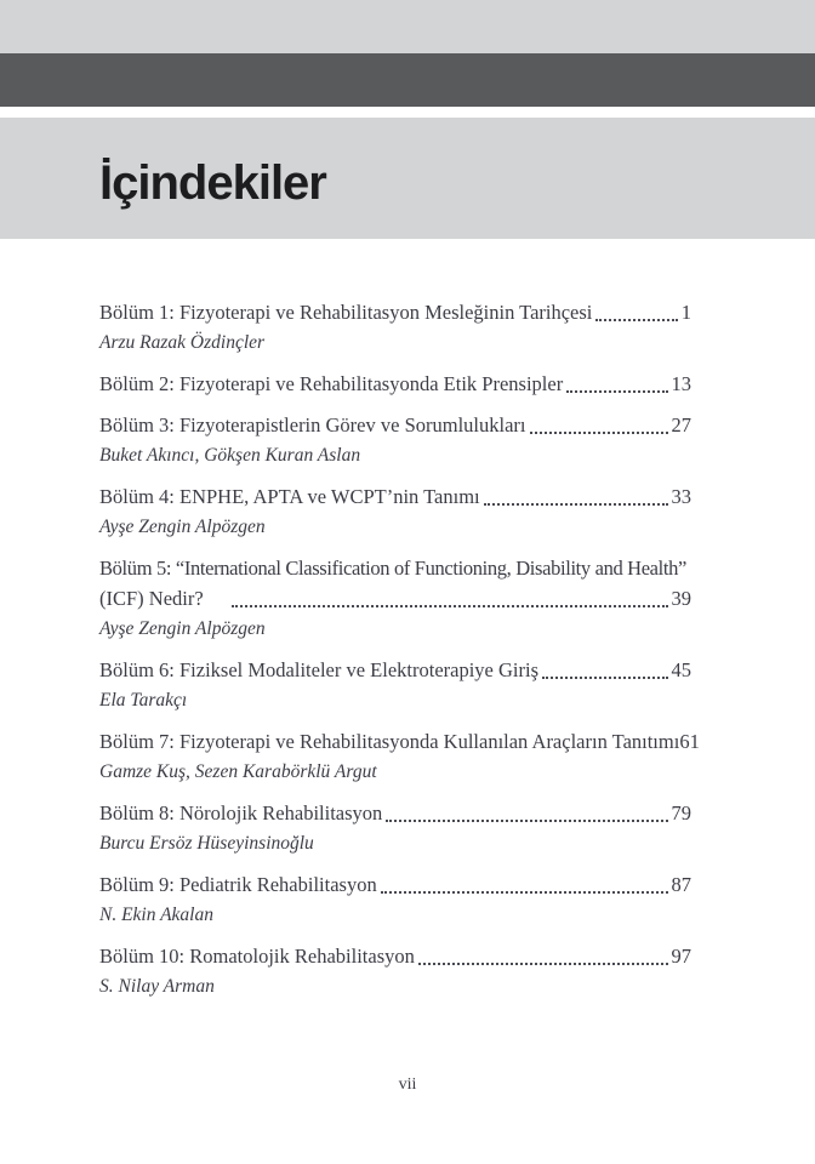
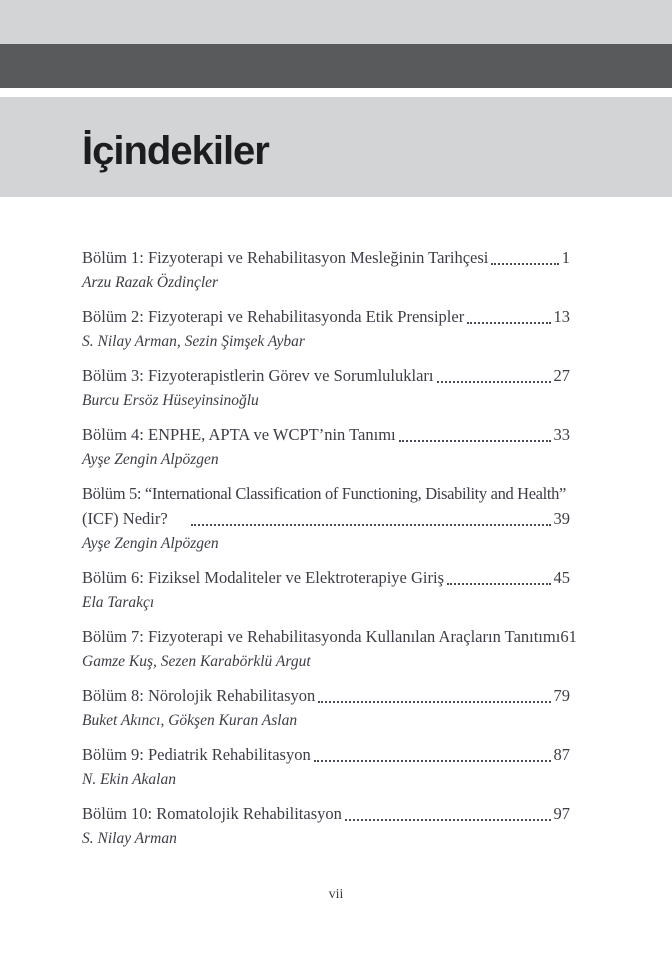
  İçindekiler
  Bölüm 1: Fizyoterapi ve Rehabilitasyon Mesleğinin Tarihçesi
  1
  Arzu Razak Özdinçler
  Bölüm 2: Fizyoterapi ve Rehabilitasyonda Etik Prensipler
  13
+ S. Nilay Arman, Sezin Şimşek Aybar
  Bölüm 3: Fizyoterapistlerin Görev ve Sorumlulukları
  27
- Buket Akıncı, Gökşen Kuran Aslan
+ Burcu Ersöz Hüseyinsinoğlu
  Bölüm 4: ENPHE, APTA ve WCPT’nin Tanımı
  33
  Ayşe Zengin Alpözgen
  Bölüm 5: “International Classification of Functioning, Disability and Health”
  (ICF) Nedir?
  39
  Ayşe Zengin Alpözgen
  Bölüm 6: Fiziksel Modaliteler ve Elektroterapiye Giriş
  45
  Ela Tarakçı
  Bölüm 7: Fizyoterapi ve Rehabilitasyonda Kullanılan Araçların Tanıtımı
  61
  Gamze Kuş, Sezen Karabörklü Argut
  Bölüm 8: Nörolojik Rehabilitasyon
  79
- Burcu Ersöz Hüseyinsinoğlu
+ Buket Akıncı, Gökşen Kuran Aslan
  Bölüm 9: Pediatrik Rehabilitasyon
  87
  N. Ekin Akalan
  Bölüm 10: Romatolojik Rehabilitasyon
  97
  S. Nilay Arman
  vii
